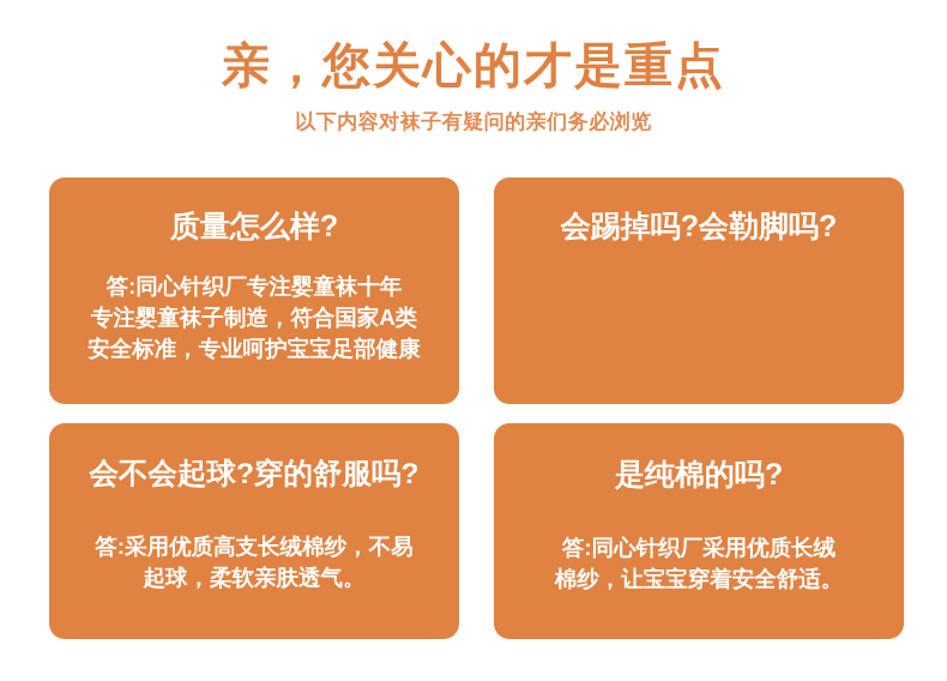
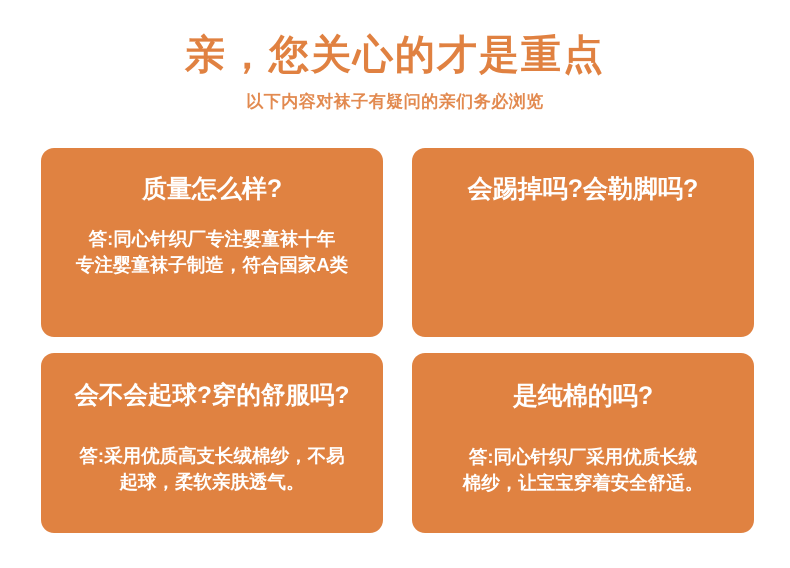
  亲，您关心的才是重点
  以下内容对袜子有疑问的亲们务必浏览
  质量怎么样?
  答:同心针织厂专注婴童袜十年
  专注婴童袜子制造，符合国家A类
- 安全标准，专业呵护宝宝足部健康
  会踢掉吗?会勒脚吗?
  会不会起球?穿的舒服吗?
  答:采用优质高支长绒棉纱，不易
  起球，柔软亲肤透气。
  是纯棉的吗?
  答:同心针织厂采用优质长绒
  棉纱，让宝宝穿着安全舒适。
